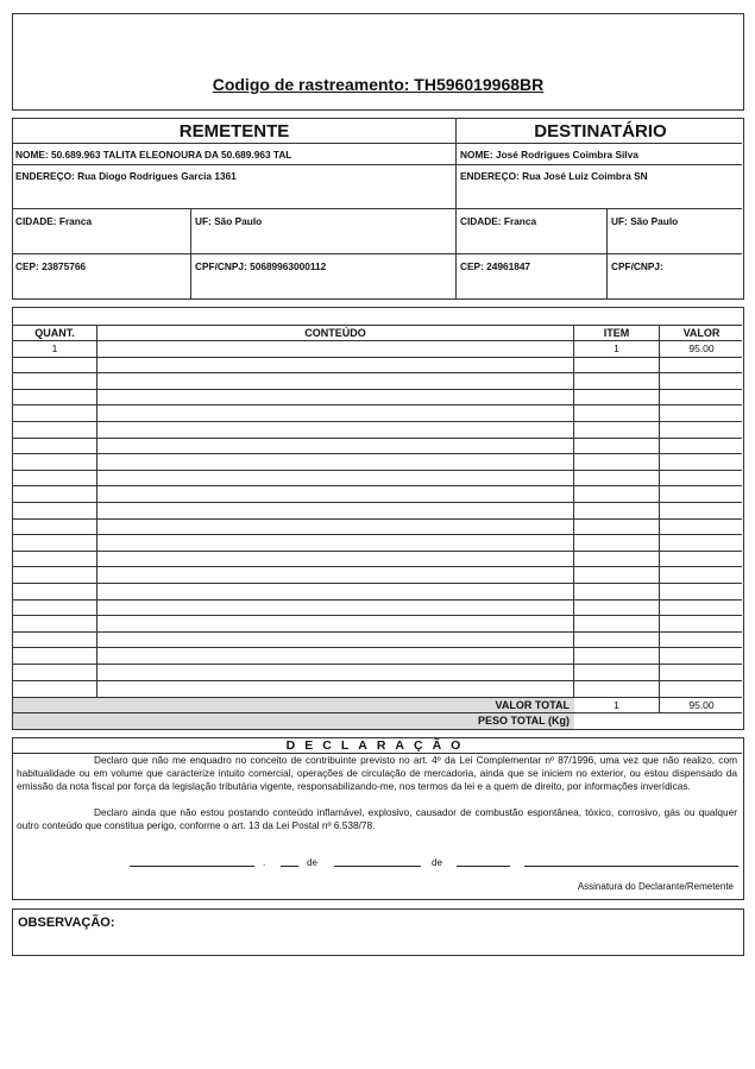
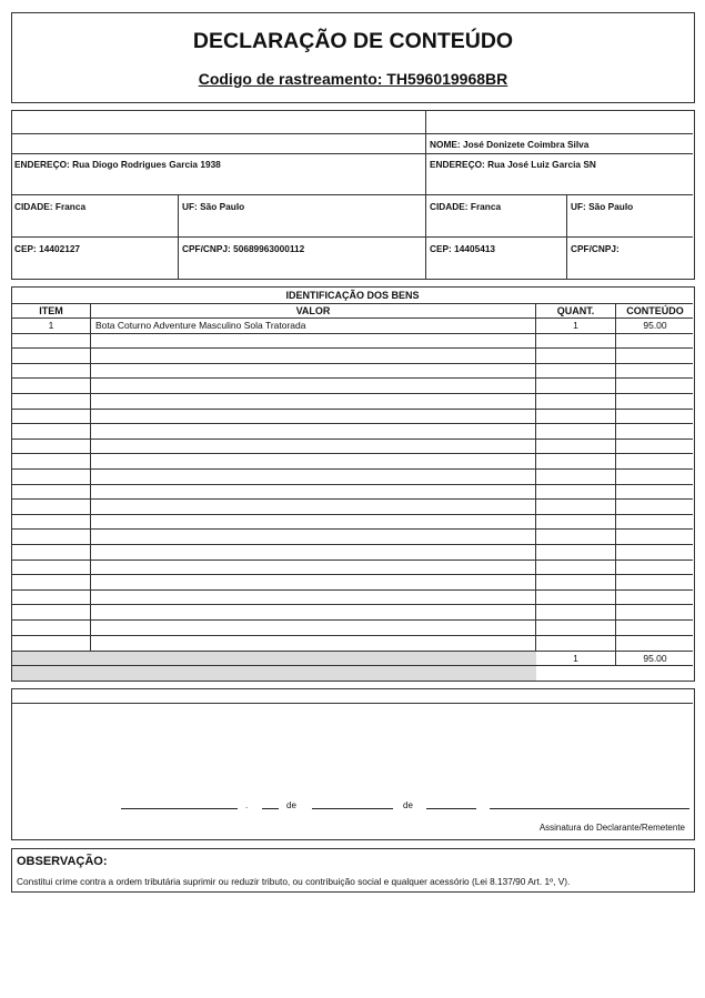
+ DECLARAÇÃO DE CONTEÚDO
  Codigo de rastreamento: TH596019968BR
- REMETENTE
- NOME: 50.689.963 TALITA ELEONOURA DA 50.689.963 TAL
- ENDEREÇO: Rua Diogo Rodrigues Garcia 1361
+ ENDEREÇO: Rua Diogo Rodrigues Garcia 1938
  CIDADE: Franca
  UF: São Paulo
- CEP: 23875766
+ CEP: 14402127
  CPF/CNPJ: 50689963000112
- DESTINATÁRIO
- NOME: José Rodrigues Coimbra Silva
+ NOME: José Donizete Coimbra Silva
- ENDEREÇO: Rua José Luiz Coimbra SN
+ ENDEREÇO: Rua José Luiz Garcia SN
  CIDADE: Franca
  UF: São Paulo
- CEP: 24961847
+ CEP: 14405413
  CPF/CNPJ:
+ IDENTIFICAÇÃO DOS BENS
- QUANT.
+ ITEM
- CONTEÚDO
+ VALOR
- ITEM
+ QUANT.
- VALOR
+ CONTEÚDO
  1
+ Bota Coturno Adventure Masculino Sola Tratorada
  1
  95.00
- VALOR TOTAL
  1
  95.00
- PESO TOTAL (Kg)
- DECLARAÇÃO
- Declaro que não me enquadro no conceito de contribuinte previsto no art. 4º da Lei Complementar nº 87/1996, uma vez que não realizo, com habitualidade ou em volume que caracterize intuito comercial, operações de circulação de mercadoria, ainda que se iniciem no exterior, ou estou dispensado da emissão da nota fiscal por força da legislação tributária vigente, responsabilizando-me, nos termos da lei e a quem de direito, por informações inverídicas.
- Declaro ainda que não estou postando conteúdo inflamável, explosivo, causador de combustão espontânea, tóxico, corrosivo, gás ou qualquer outro conteúdo que constitua perigo, conforme o art. 13 da Lei Postal nº 6.538/78.
  .
  de
  de
  Assinatura do Declarante/Remetente
  OBSERVAÇÃO:
+ Constitui crime contra a ordem tributária suprimir ou reduzir tributo, ou contribuição social e qualquer acessório (Lei 8.137/90 Art. 1º, V).
